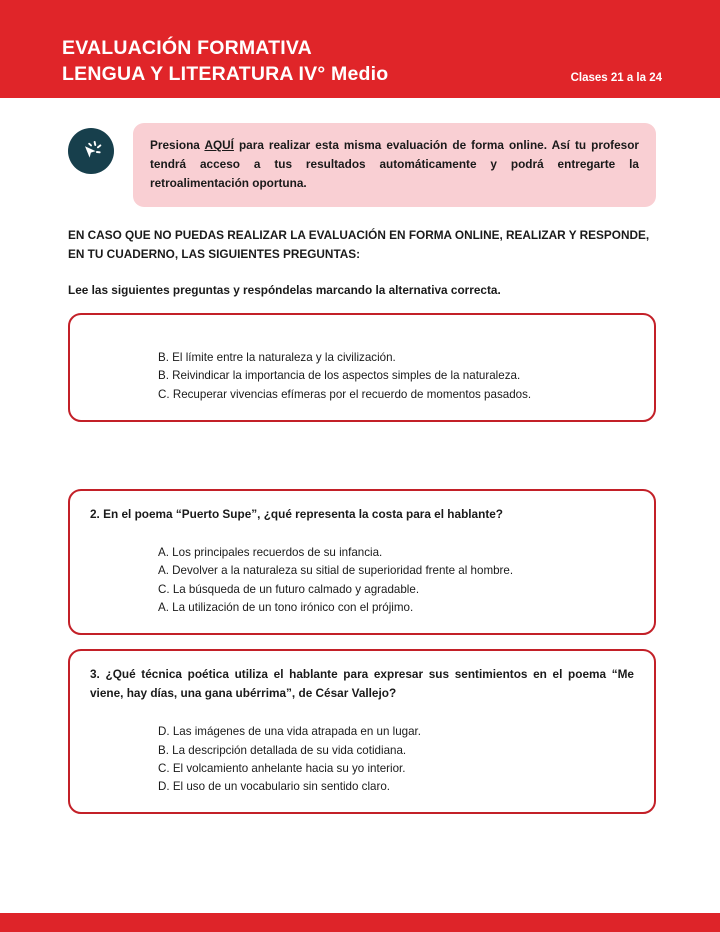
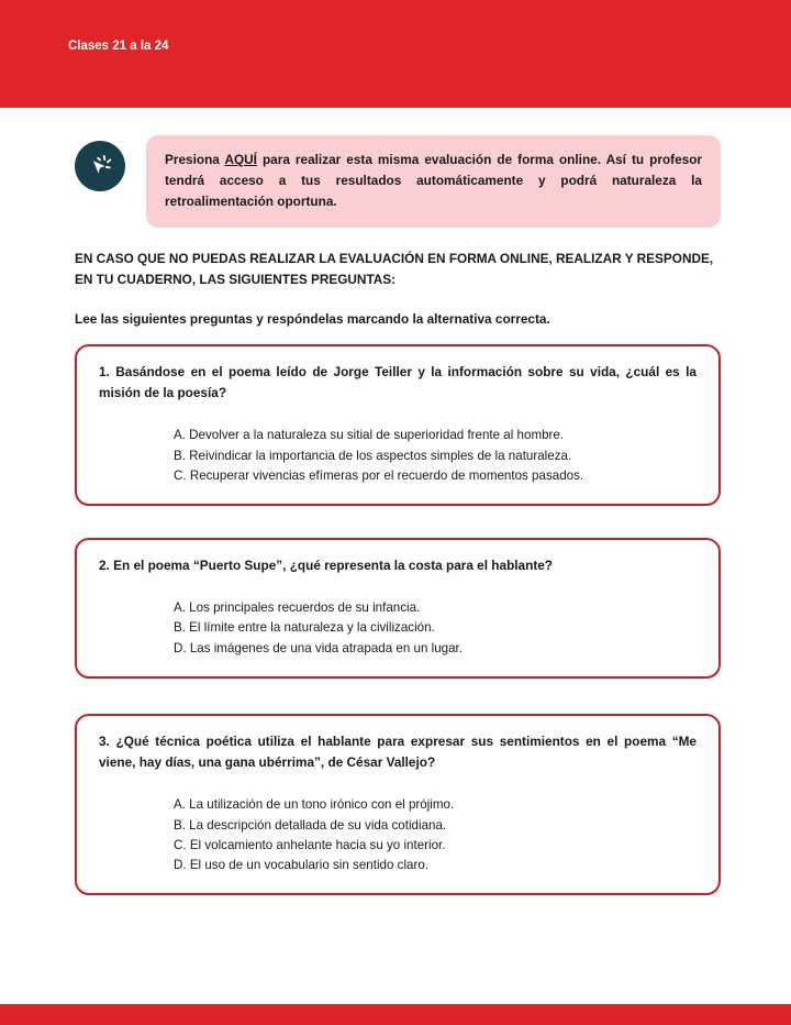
- EVALUACIÓN FORMATIVA
- LENGUA Y LITERATURA IV° Medio
  Clases 21 a la 24
- Presiona AQUÍ para realizar esta misma evaluación de forma online. Así tu profesor tendrá acceso a tus resultados automáticamente y podrá entregarte la retroalimentación oportuna.
+ Presiona AQUÍ para realizar esta misma evaluación de forma online. Así tu profesor tendrá acceso a tus resultados automáticamente y podrá naturaleza la retroalimentación oportuna.
  EN CASO QUE NO PUEDAS REALIZAR LA EVALUACIÓN EN FORMA ONLINE, REALIZAR Y RESPONDE, EN TU CUADERNO, LAS SIGUIENTES PREGUNTAS:
  Lee las siguientes preguntas y respóndelas marcando la alternativa correcta.
+ 1. Basándose en el poema leído de Jorge Teiller y la información sobre su vida, ¿cuál es la misión de la poesía?
- B. El límite entre la naturaleza y la civilización.
+ A. Devolver a la naturaleza su sitial de superioridad frente al hombre.
  B. Reivindicar la importancia de los aspectos simples de la naturaleza.
  C. Recuperar vivencias efímeras por el recuerdo de momentos pasados.
  2. En el poema “Puerto Supe”, ¿qué representa la costa para el hablante?
  A. Los principales recuerdos de su infancia.
- A. Devolver a la naturaleza su sitial de superioridad frente al hombre.
+ B. El límite entre la naturaleza y la civilización.
- C. La búsqueda de un futuro calmado y agradable.
- A. La utilización de un tono irónico con el prójimo.
+ D. Las imágenes de una vida atrapada en un lugar.
  3. ¿Qué técnica poética utiliza el hablante para expresar sus sentimientos en el poema “Me viene, hay días, una gana ubérrima”, de César Vallejo?
- D. Las imágenes de una vida atrapada en un lugar.
+ A. La utilización de un tono irónico con el prójimo.
  B. La descripción detallada de su vida cotidiana.
  C. El volcamiento anhelante hacia su yo interior.
  D. El uso de un vocabulario sin sentido claro.
